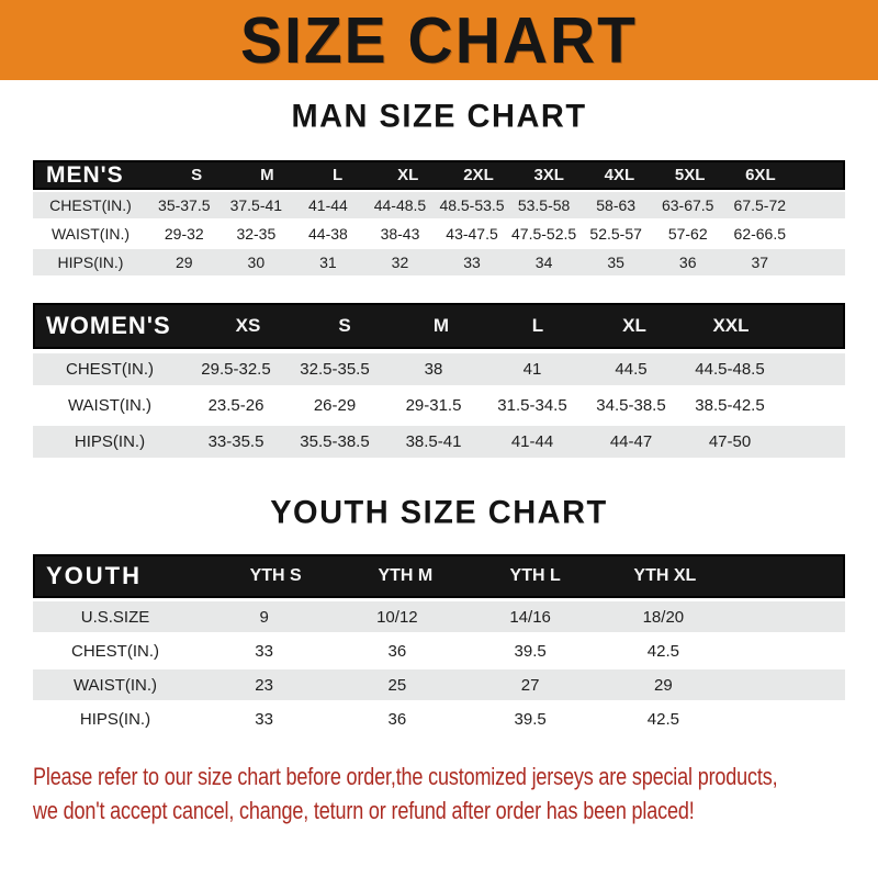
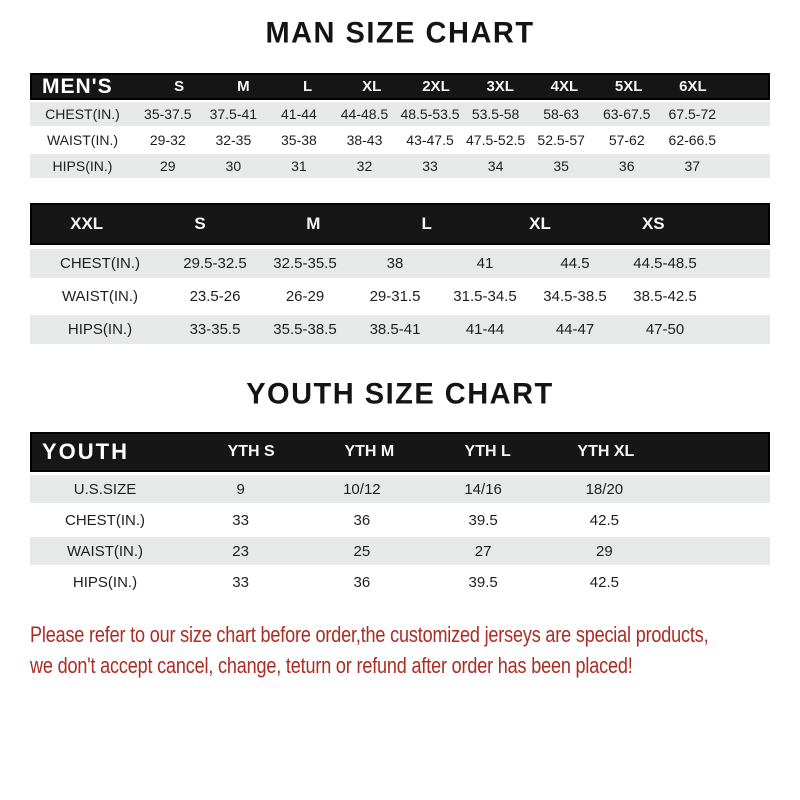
- SIZE CHART
  MAN SIZE CHART
  MEN'S
  S
  M
  L
  XL
  2XL
  3XL
  4XL
  5XL
  6XL
  CHEST(IN.)
  35-37.5
  37.5-41
  41-44
  44-48.5
  48.5-53.5
  53.5-58
  58-63
  63-67.5
  67.5-72
  WAIST(IN.)
  29-32
  32-35
- 44-38
+ 35-38
  38-43
  43-47.5
  47.5-52.5
  52.5-57
  57-62
  62-66.5
  HIPS(IN.)
  29
  30
  31
  32
  33
  34
  35
  36
  37
- WOMEN'S
- XS
+ XXL
  S
  M
  L
  XL
- XXL
+ XS
  CHEST(IN.)
  29.5-32.5
  32.5-35.5
  38
  41
  44.5
  44.5-48.5
  WAIST(IN.)
  23.5-26
  26-29
  29-31.5
  31.5-34.5
  34.5-38.5
  38.5-42.5
  HIPS(IN.)
  33-35.5
  35.5-38.5
  38.5-41
  41-44
  44-47
  47-50
  YOUTH SIZE CHART
  YOUTH
  YTH S
  YTH M
  YTH L
  YTH XL
  U.S.SIZE
  9
  10/12
  14/16
  18/20
  CHEST(IN.)
  33
  36
  39.5
  42.5
  WAIST(IN.)
  23
  25
  27
  29
  HIPS(IN.)
  33
  36
  39.5
  42.5
  Please refer to our size chart before order,the customized jerseys are special products,
  we don't accept cancel, change, teturn or refund after order has been placed!
